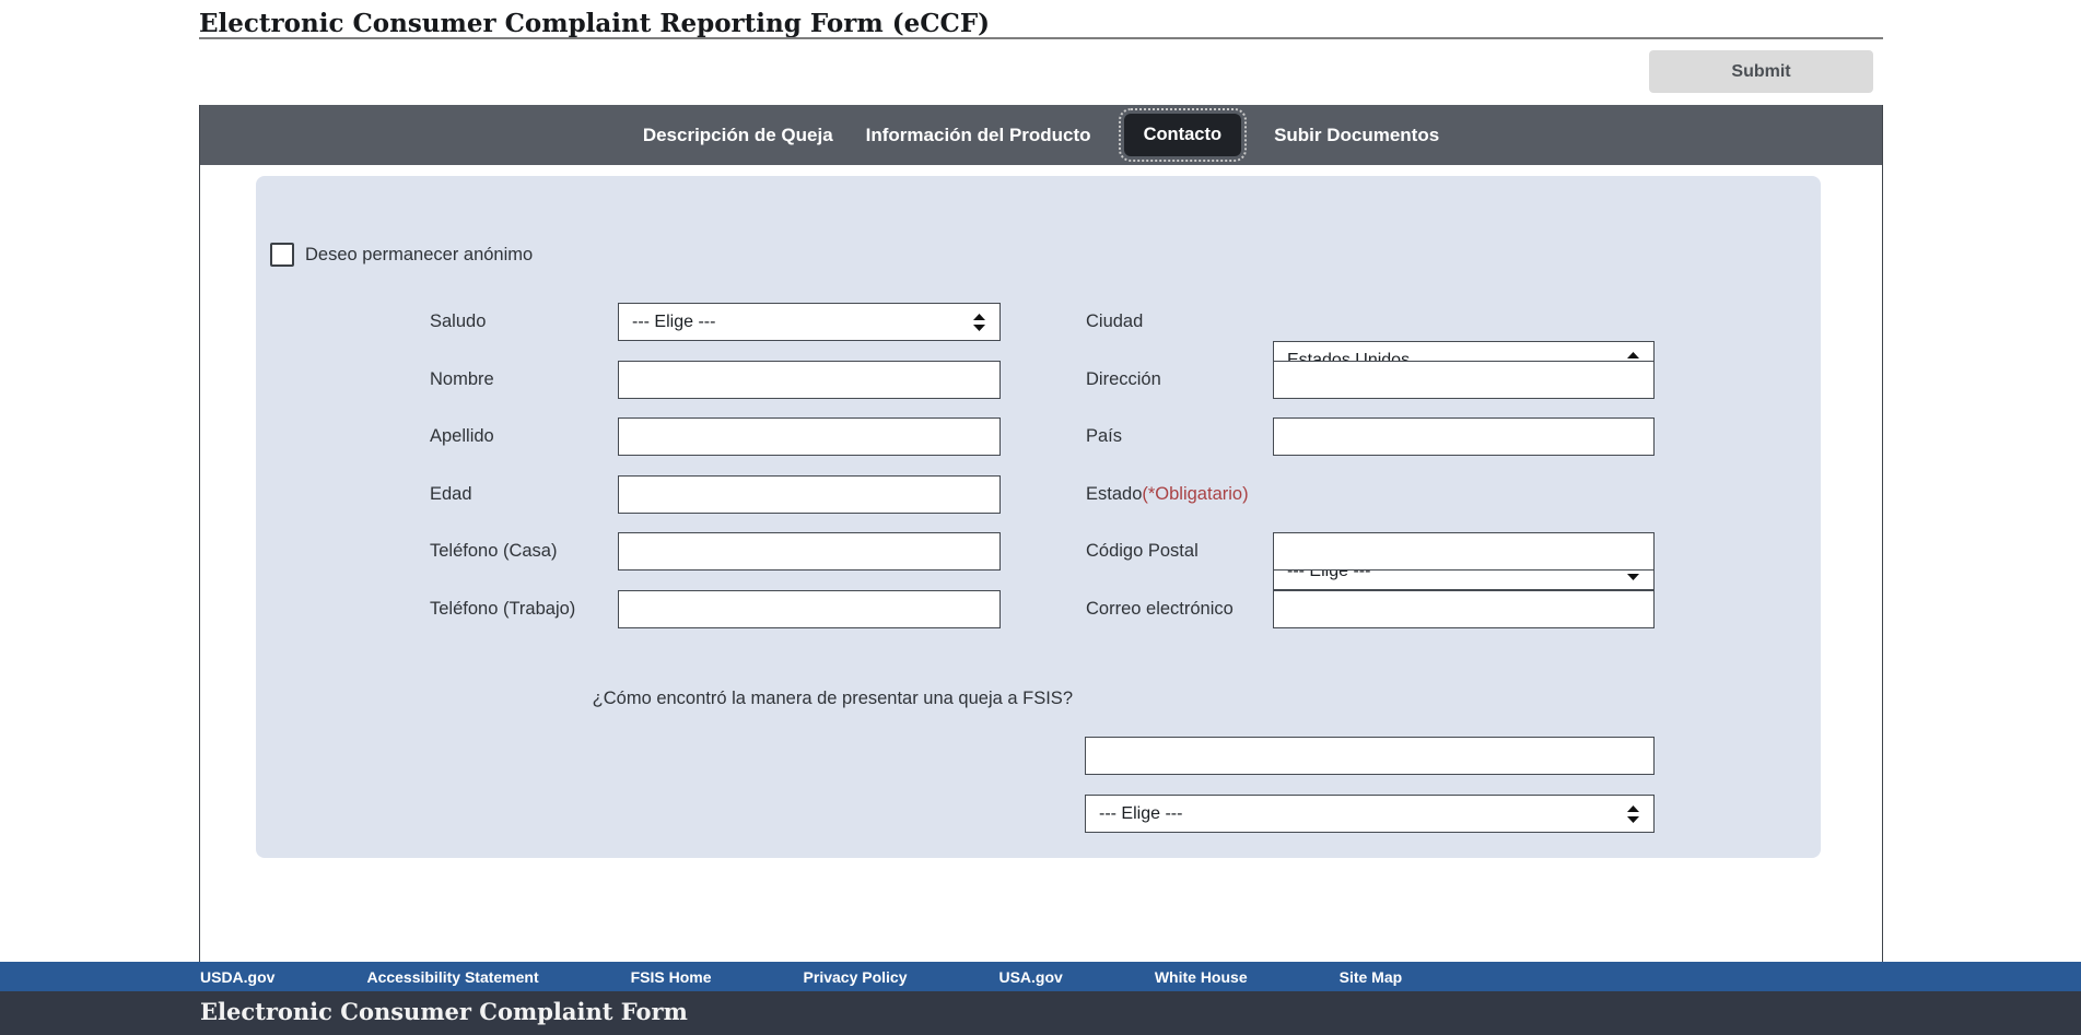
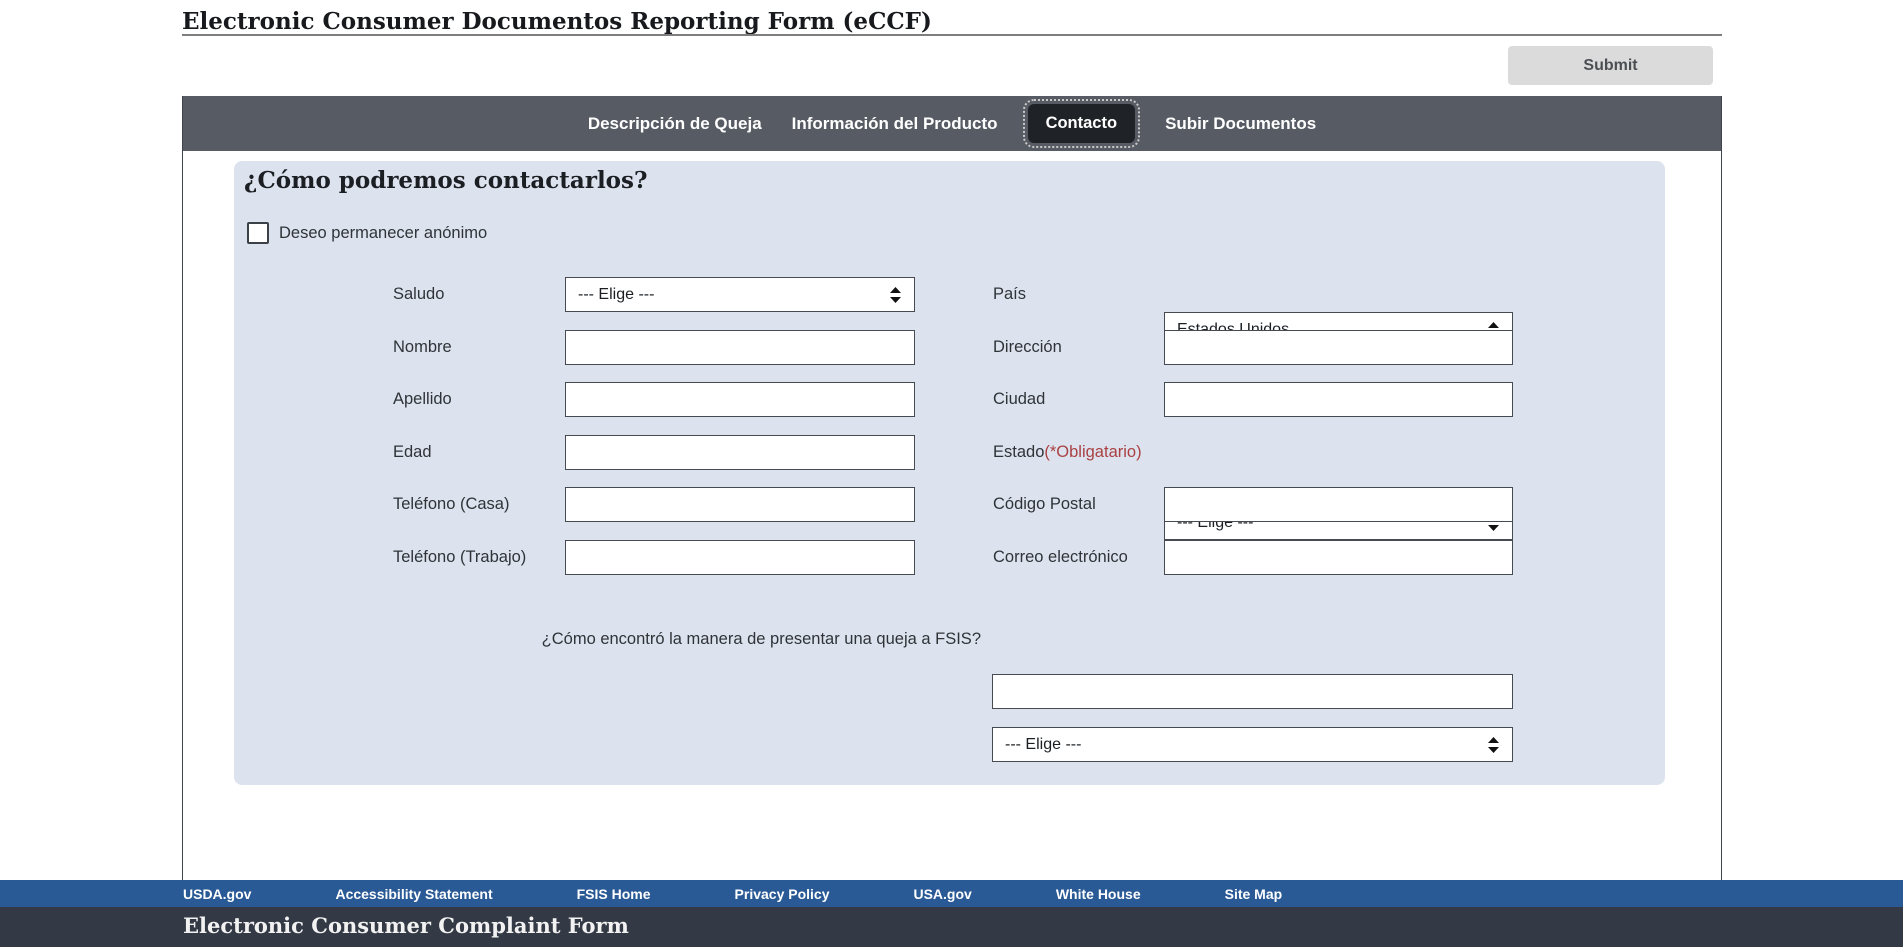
- Electronic Consumer Complaint Reporting Form (eCCF)
+ Electronic Consumer Documentos Reporting Form (eCCF)
  Submit
  Descripción de Queja
  Información del Producto
  Contacto
  Subir Documentos
+ ¿Cómo podremos contactarlos?
  Deseo permanecer anónimo
  Saludo
  --- Elige ---
  Nombre
  Apellido
  Edad
  Teléfono (Casa)
  Teléfono (Trabajo)
- Ciudad
+ País
  Estados Unidos
  Dirección
- País
+ Ciudad
  Estado
  (*Obligatario)
  --- Elige ---
  Código Postal
  Correo electrónico
  ¿Cómo encontró la manera de presentar una queja a FSIS?
  --- Elige ---
  USDA.gov
  Accessibility Statement
  FSIS Home
  Privacy Policy
  USA.gov
  White House
  Site Map
  Electronic Consumer Complaint Form
